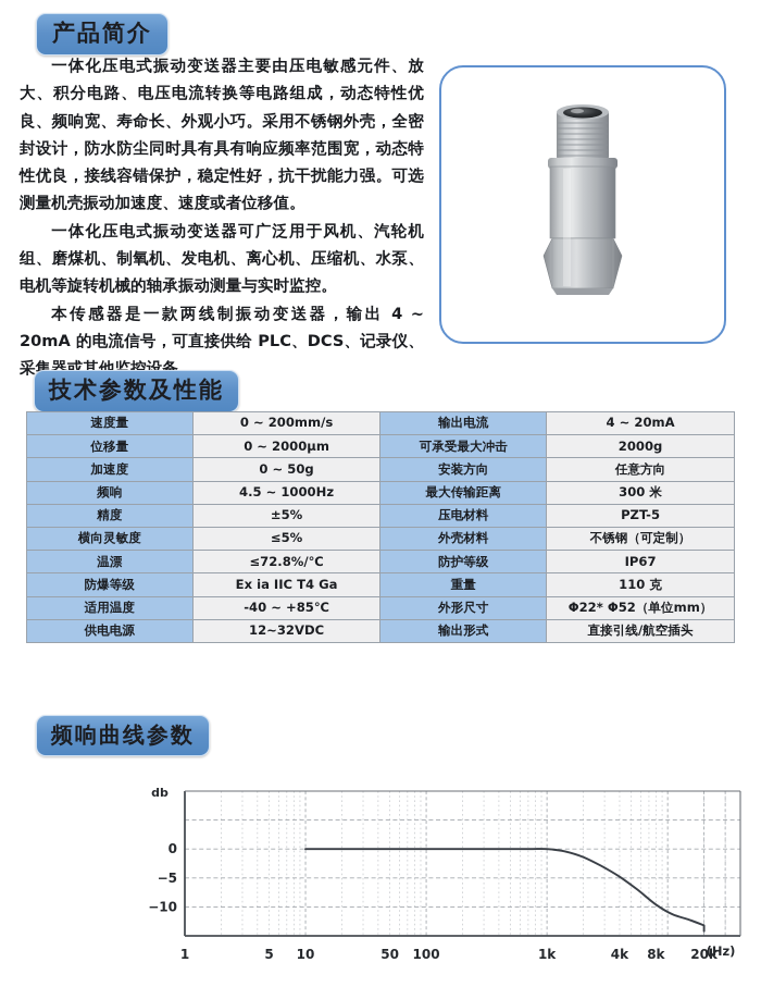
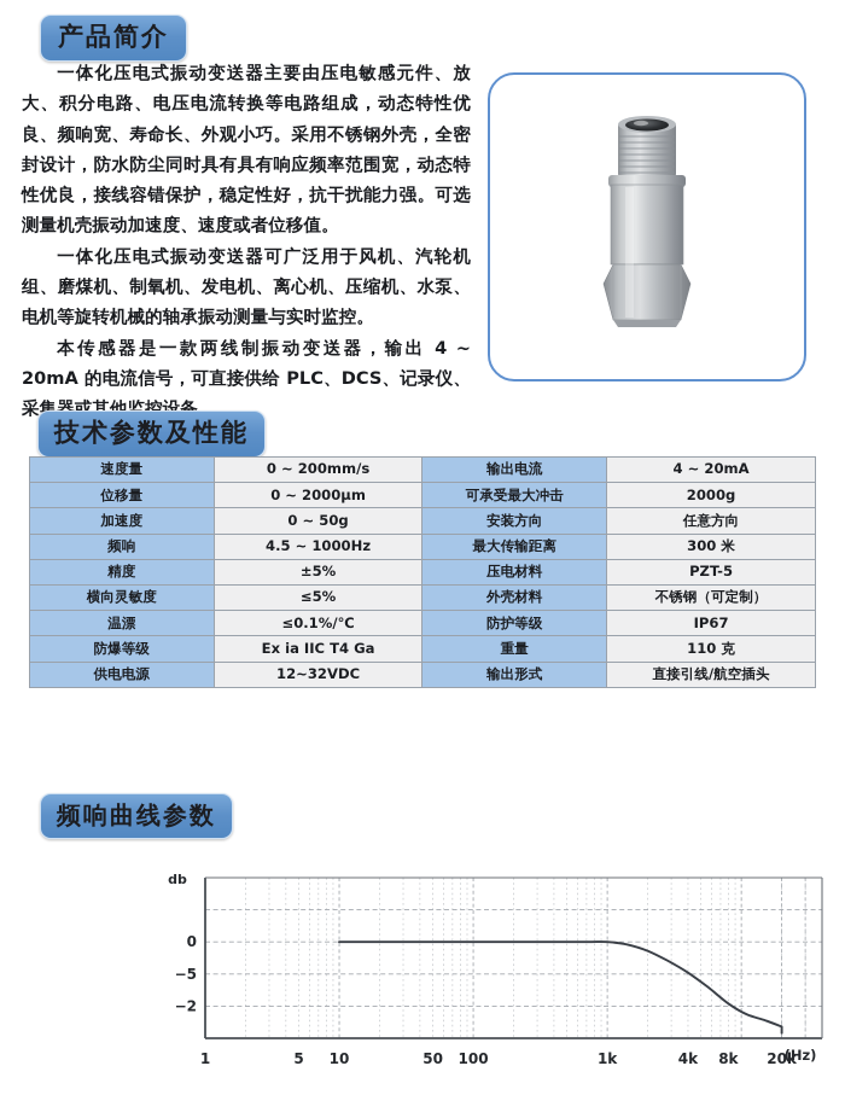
  产品简介
  一体化压电式振动变送器主要由压电敏感元件、放大、积分电路、电压电流转换等电路组成，动态特性优良、频响宽、寿命长、外观小巧。采用不锈钢外壳，全密封设计，防水防尘同时具有具有响应频率范围宽，动态特性优良，接线容错保护，稳定性好，抗干扰能力强。可选测量机壳振动加速度、速度或者位移值。
  一体化压电式振动变送器可广泛用于风机、汽轮机组、磨煤机、制氧机、发电机、离心机、压缩机、水泵、电机等旋转机械的轴承振动测量与实时监控。
  本传感器是一款两线制振动变送器，输出 4 ~ 20mA 的电流信号，可直接供给 PLC、DCS、记录仪、采集器或其他监控设备。
  技术参数及性能
  速度量	0 ~ 200mm/s	输出电流	4 ~ 20mA
  位移量	0 ~ 2000μm	可承受最大冲击	2000g
  加速度	0 ~ 50g	安装方向	任意方向
  频响	4.5 ~ 1000Hz	最大传输距离	300 米
  精度	±5%	压电材料	PZT-5
  横向灵敏度	≤5%	外壳材料	不锈钢（可定制）
- 温漂	≤72.8%/℃	防护等级	IP67
+ 温漂	≤0.1%/℃	防护等级	IP67
  防爆等级	Ex ia IIC T4 Ga	重量	110 克
- 适用温度	-40 ~ +85℃	外形尺寸	Φ22* Φ52（单位mm）
  供电电源	12~32VDC	输出形式	直接引线/航空插头
  频响曲线参数
  1
  5
  10
  50
  100
  1k
  4k
  8k
  20k
  0
  −5
- −10
+ −2
  db
  (Hz)
